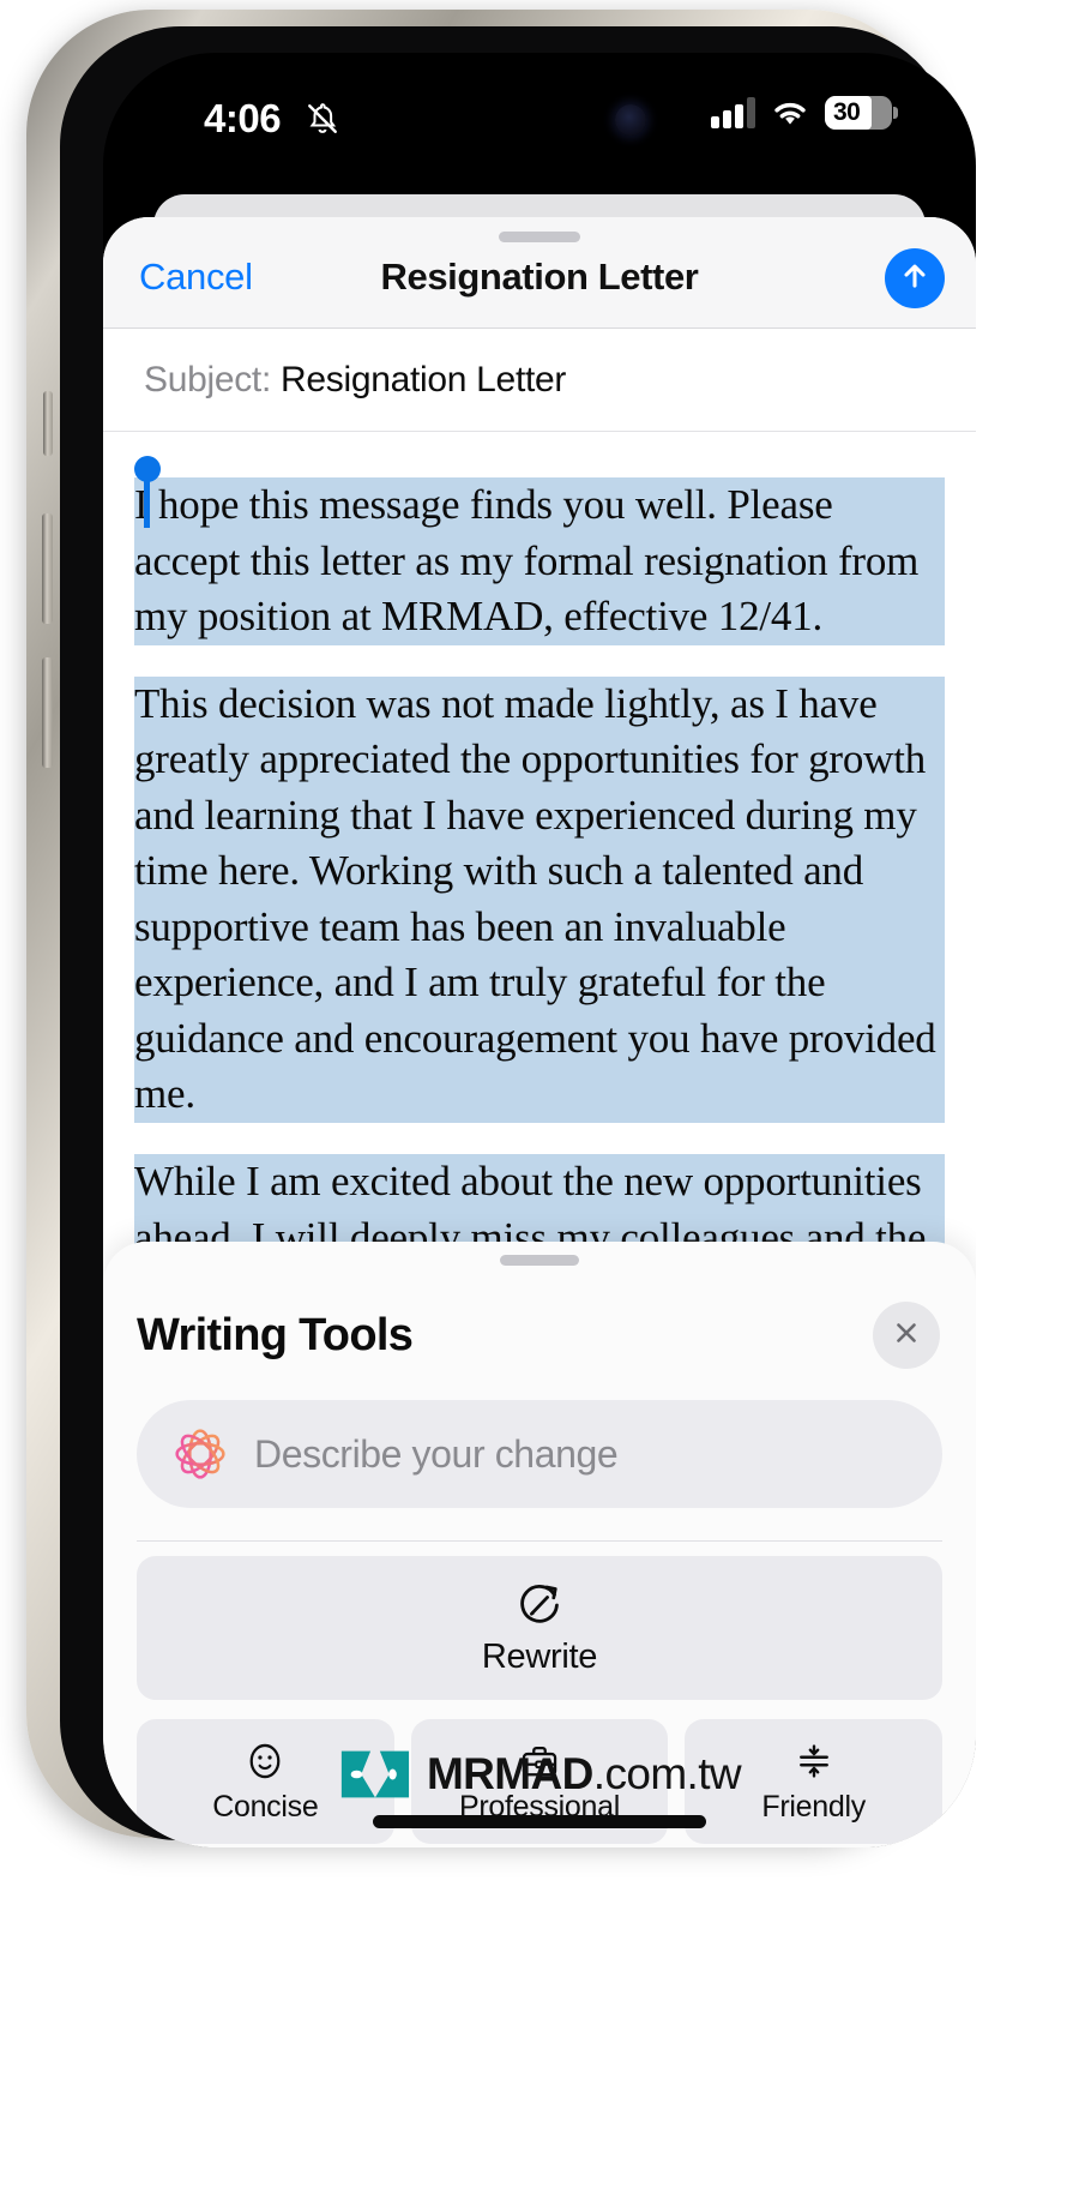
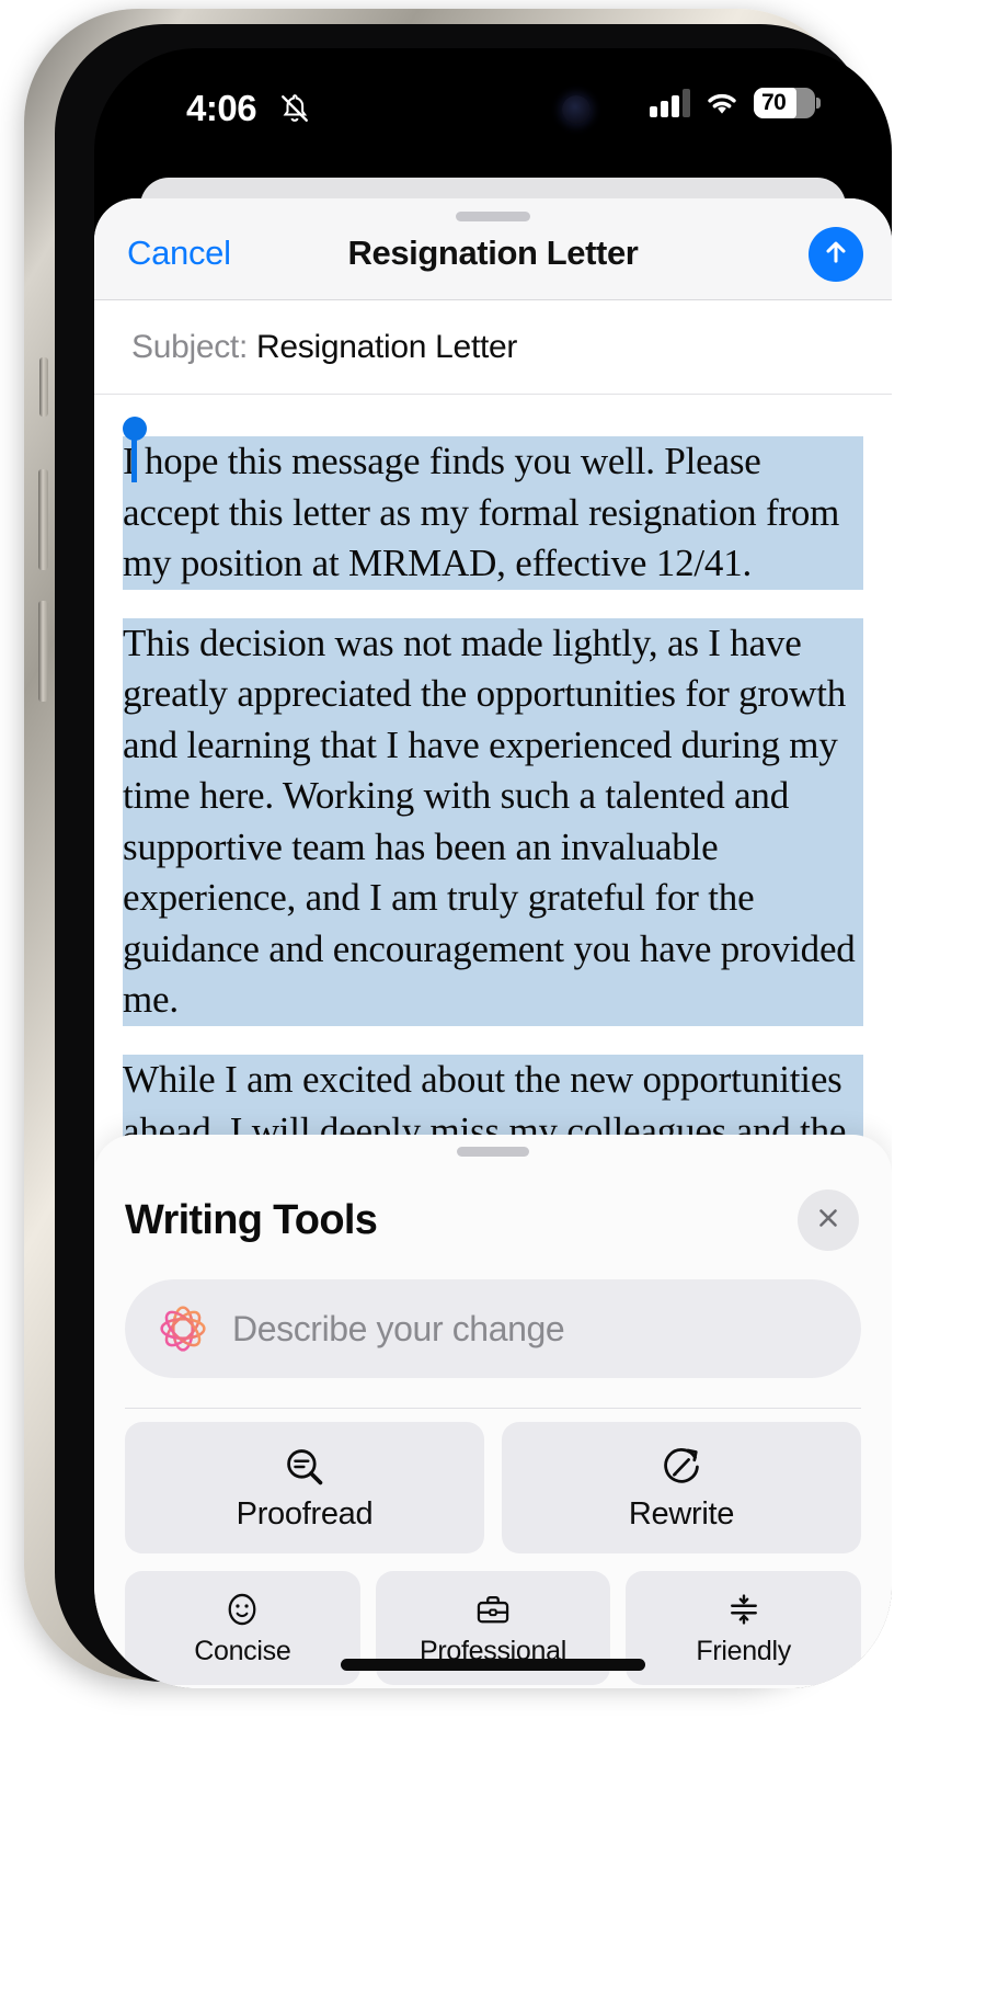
  4:06
- 30
+ 70
  Cancel
  Resignation Letter
  Subject:
  Resignation Letter
  I hope this message finds you well. Please accept this letter as my formal resignation from my position at MRMAD, effective 12/41.
  This decision was not made lightly, as I have greatly appreciated the opportunities for growth and learning that I have experienced during my time here. Working with such a talented and supportive team has been an invaluable experience, and I am truly grateful for the guidance and encouragement you have provided me.
  Writing Tools
  Describe your change
+ Proofread
  Rewrite
  Concise
  Professional
  Friendly
- MRMAD.com.tw
